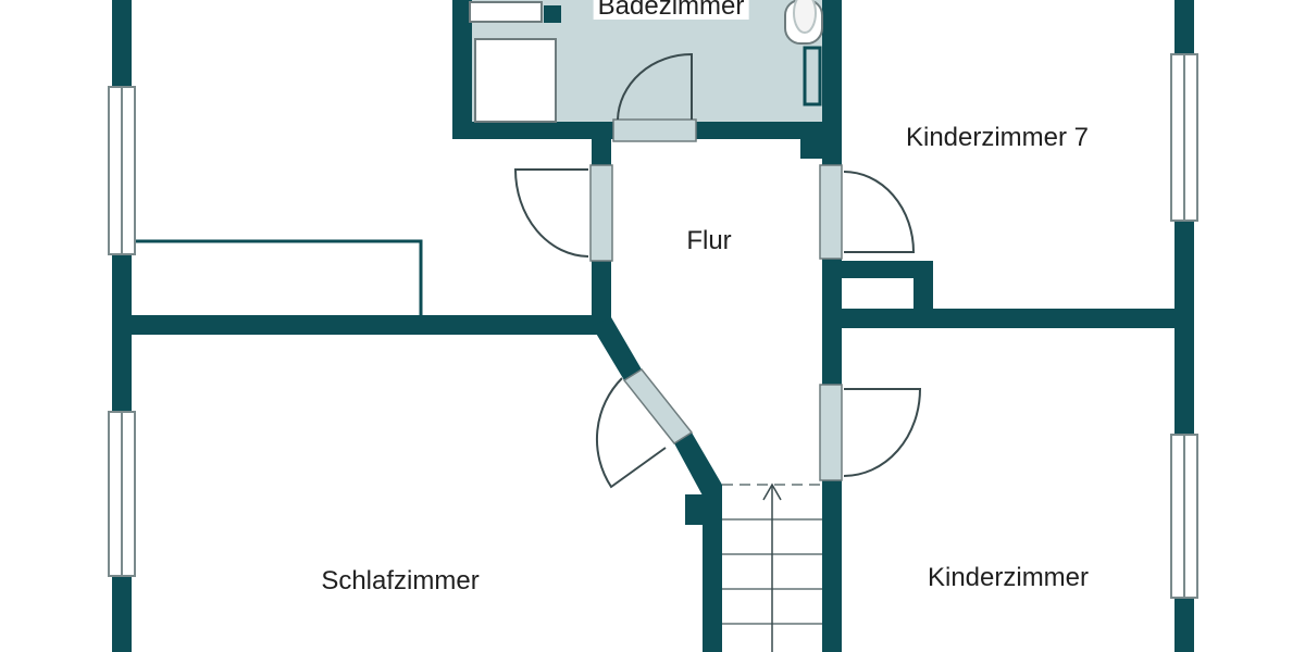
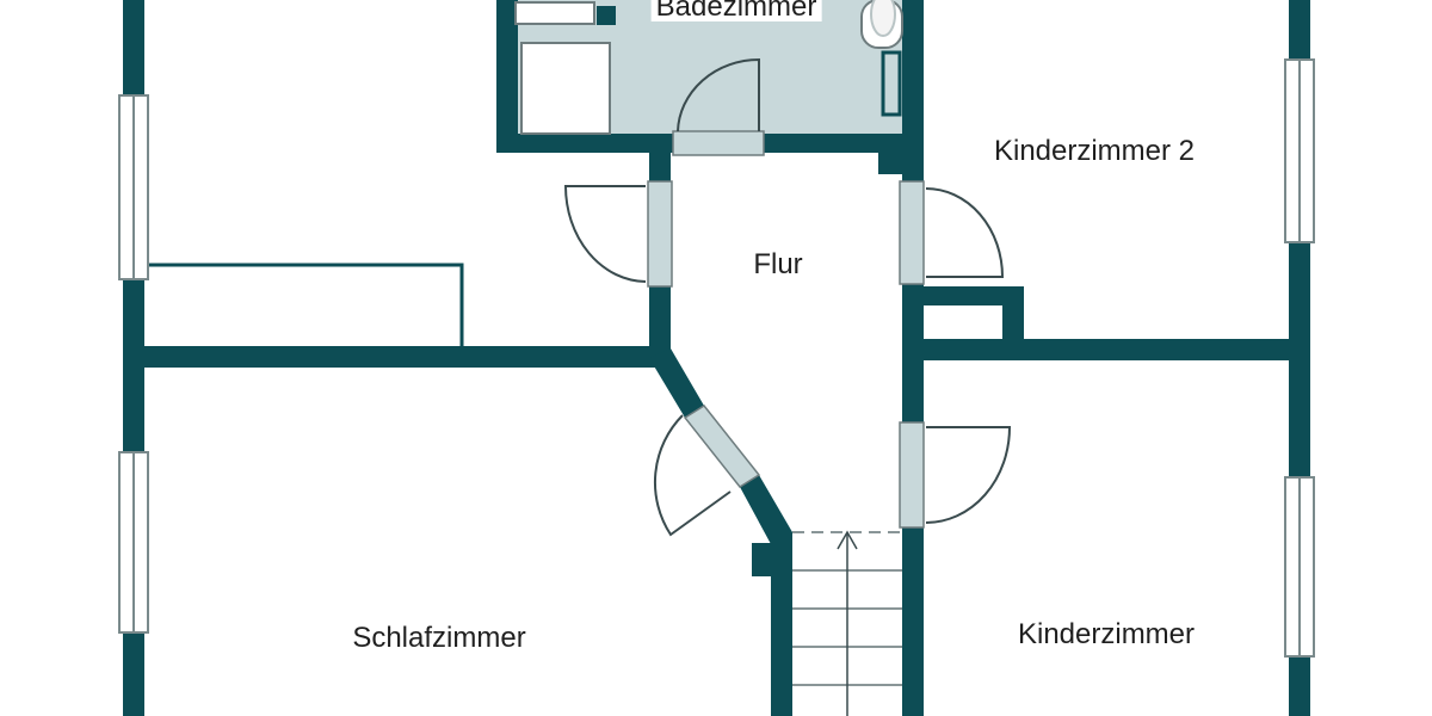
  Badezimmer
- Kinderzimmer 7
+ Kinderzimmer 2
  Flur
  Schlafzimmer
  Kinderzimmer
